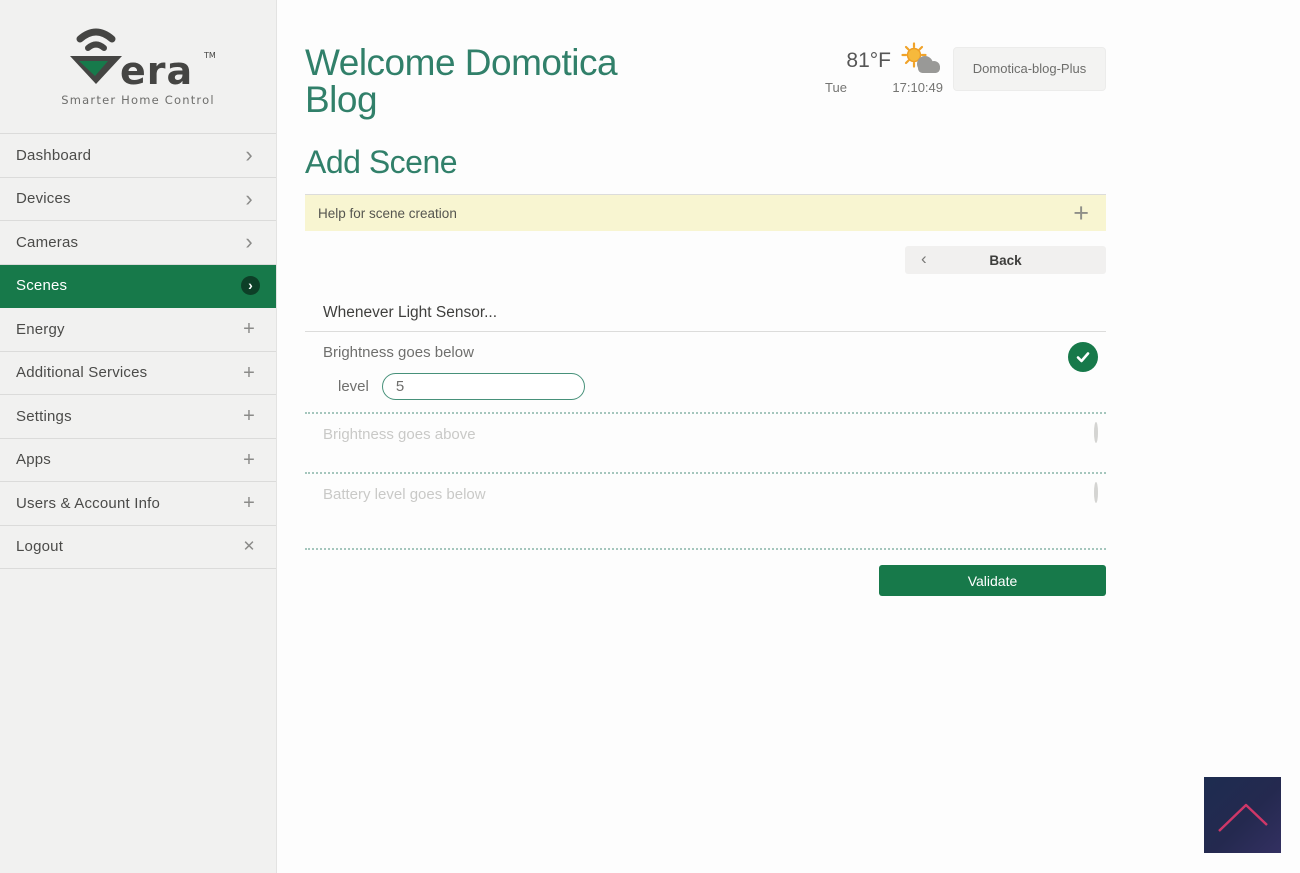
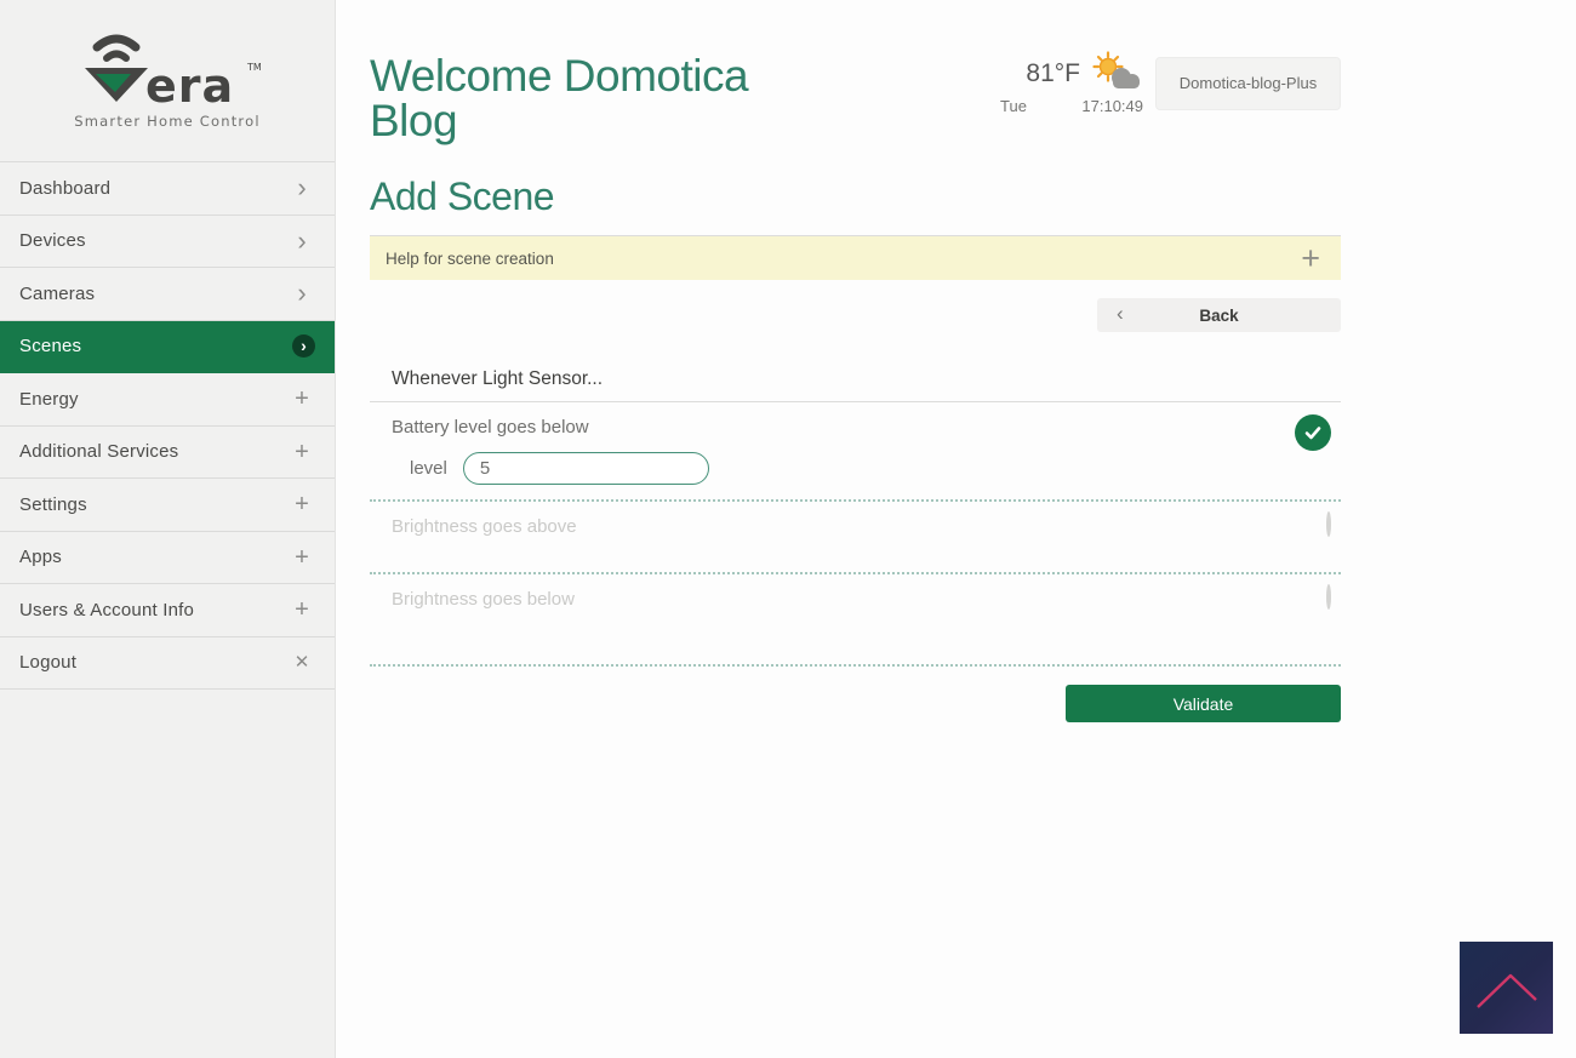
  era
  TM
  Smarter Home Control
  Dashboard
  ›
  Devices
  ›
  Cameras
  ›
  Scenes
  ›
  Energy
  +
  Additional Services
  +
  Settings
  +
  Apps
  +
  Users & Account Info
  +
  Logout
  ✕
  Welcome Domotica Blog
  81°F
  Tue
  17:10:49
  Domotica-blog-Plus
  Add Scene
  Help for scene creation
  +
  ‹
  Back
  Whenever Light Sensor...
- Brightness goes below
+ Battery level goes below
  level
  5
  Brightness goes above
- Battery level goes below
+ Brightness goes below
  Validate
